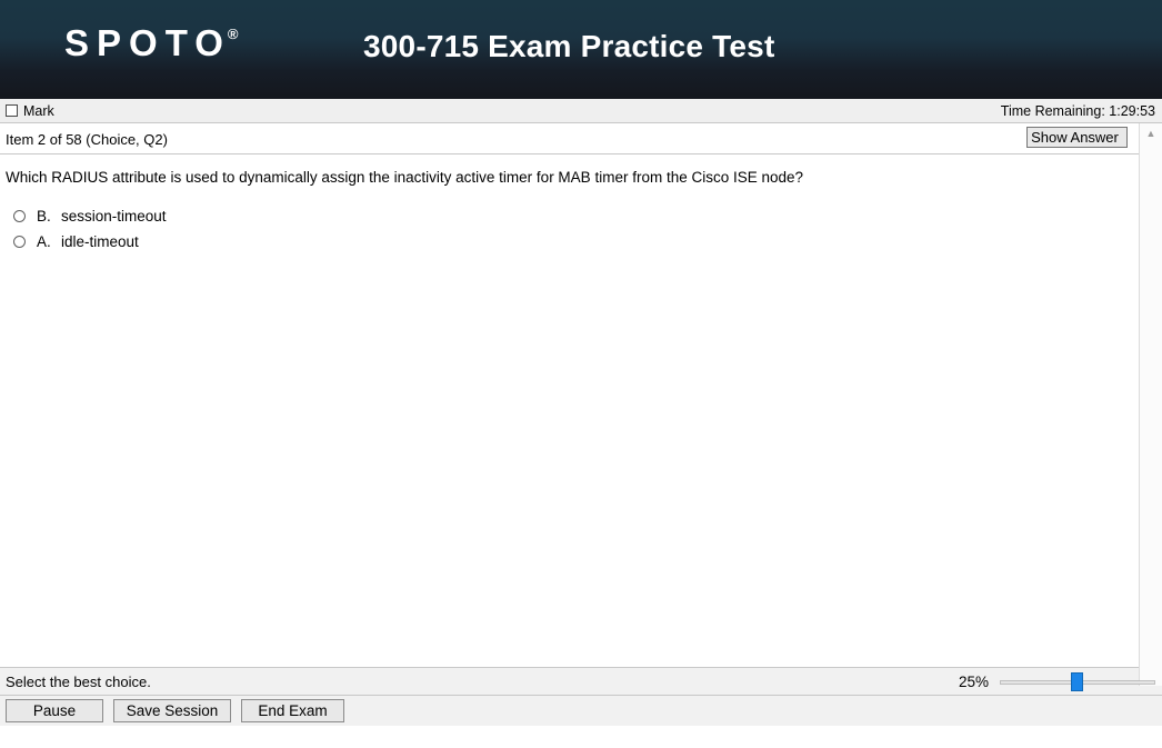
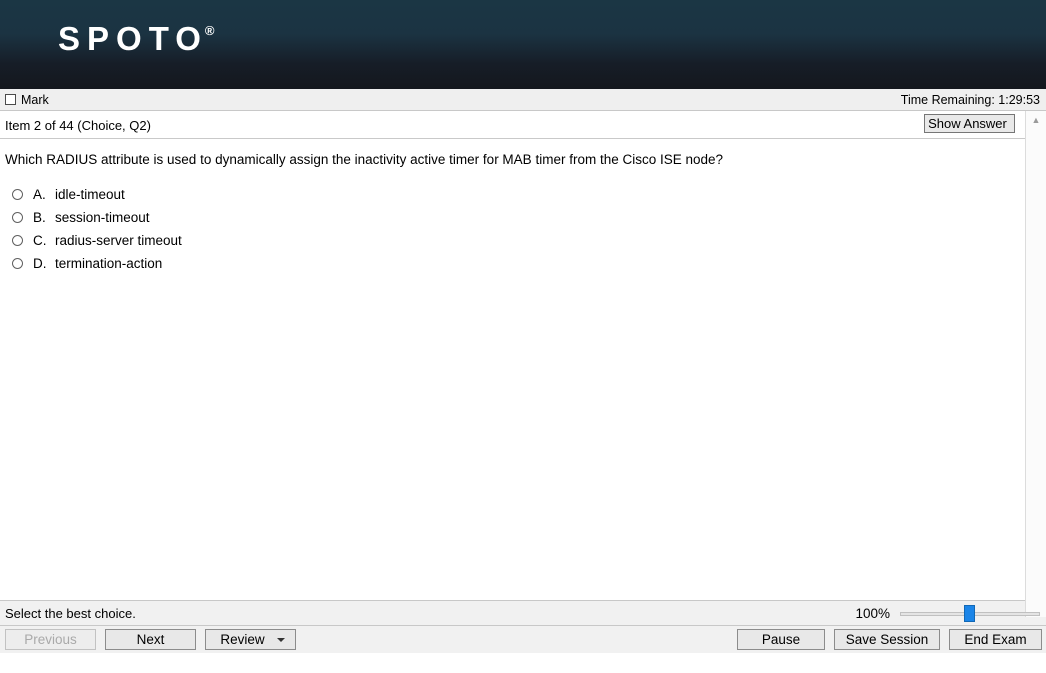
  SPOTO®
- 300-715 Exam Practice Test
  Mark
  Time Remaining: 1:29:53
- Item 2 of 58 (Choice, Q2)
+ Item 2 of 44 (Choice, Q2)
  Show Answer
  Which RADIUS attribute is used to dynamically assign the inactivity active timer for MAB timer from the Cisco ISE node?
- B.
+ A.
- session-timeout
+ idle-timeout
- A.
+ B.
- idle-timeout
+ session-timeout
+ C.
+ radius-server timeout
+ D.
+ termination-action
  ▲
  Select the best choice.
- 25%
+ 100%
+ Previous
+ Next
+ Review
  Pause
  Save Session
  End Exam
